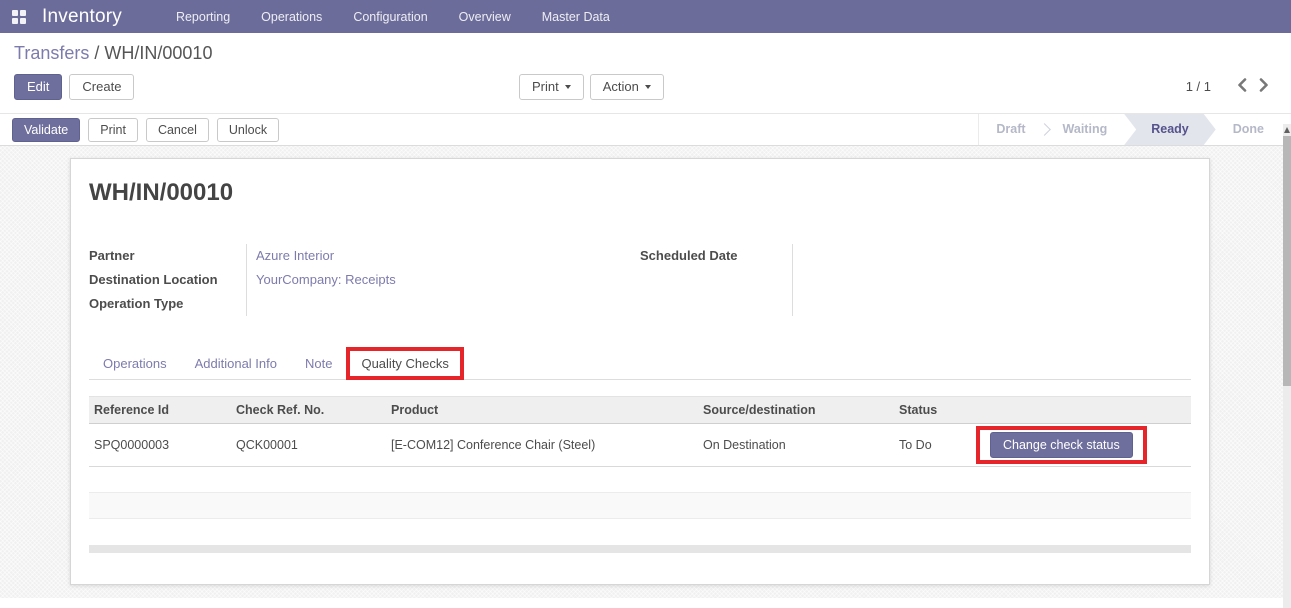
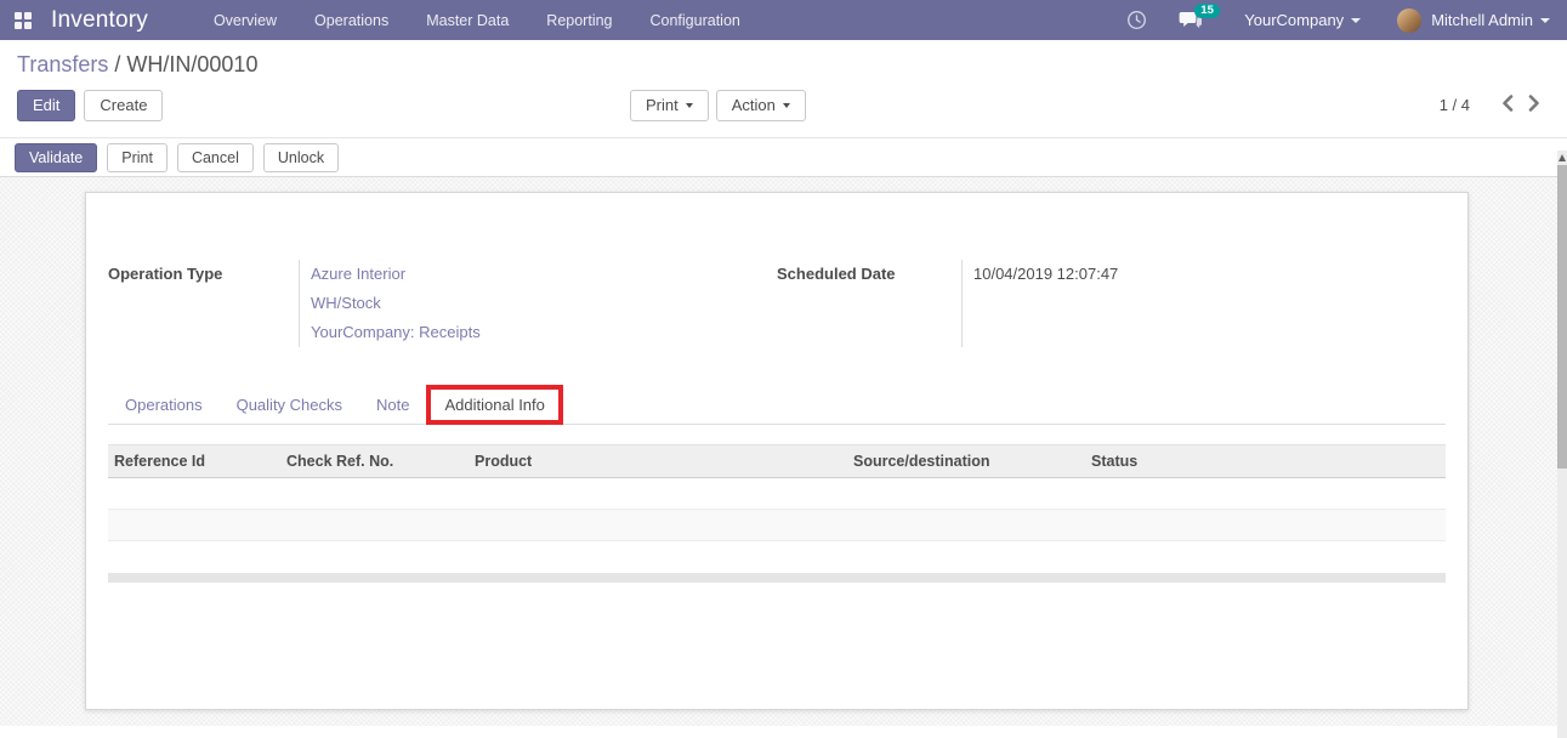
  Inventory
- Reporting
+ Overview
  Operations
- Configuration
+ Master Data
- Overview
+ Reporting
- Master Data
+ Configuration
+ 15
+ YourCompany
+ Mitchell Admin
  Transfers / WH/IN/00010
  Edit
  Create
  Print
  Action
- 1 / 1
+ 1 / 4
  Validate
  Print
  Cancel
  Unlock
- Draft
- Waiting
- Ready
- Done
- WH/IN/00010
- Partner
- Destination Location
  Operation Type
  Azure Interior
+ WH/Stock
  YourCompany: Receipts
  Scheduled Date
+ 10/04/2019 12:07:47
  Operations
- Additional Info
+ Quality Checks
  Note
- Quality Checks
+ Additional Info
  Reference Id	Check Ref. No.	Product	Source/destination	Status
- SPQ0000003	QCK00001	[E-COM12] Conference Chair (Steel)	On Destination	To Do	Change check status
